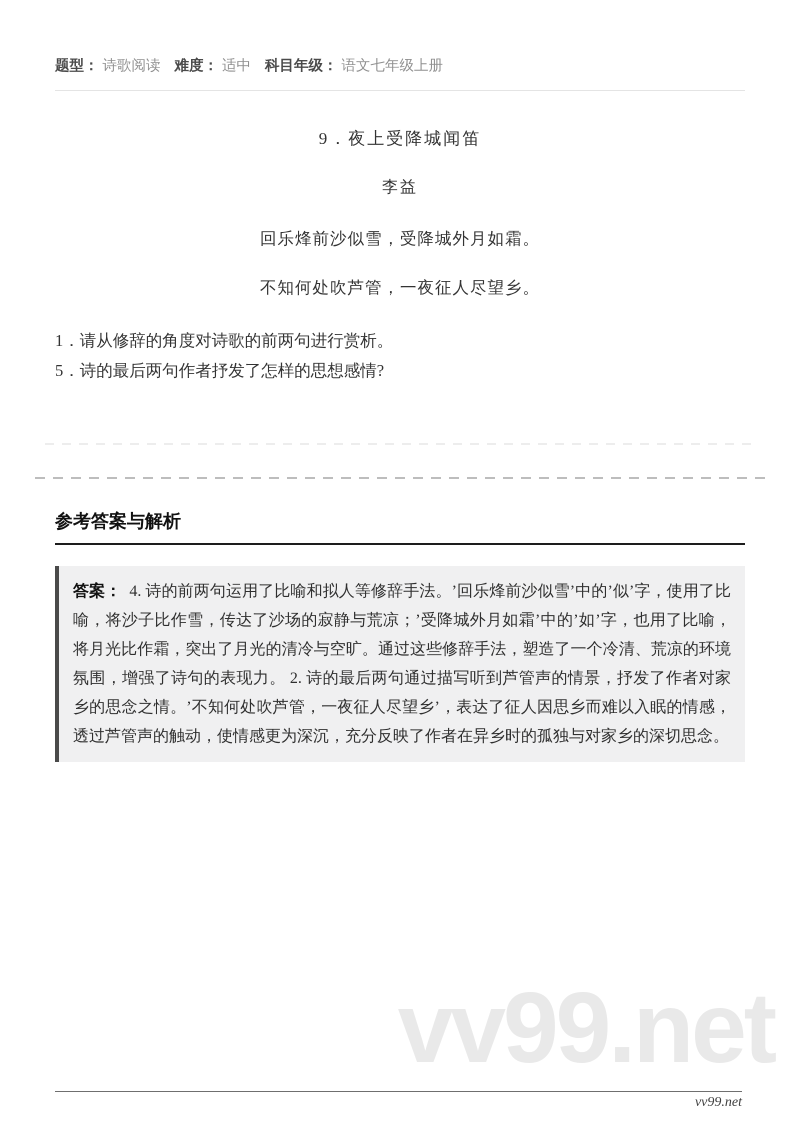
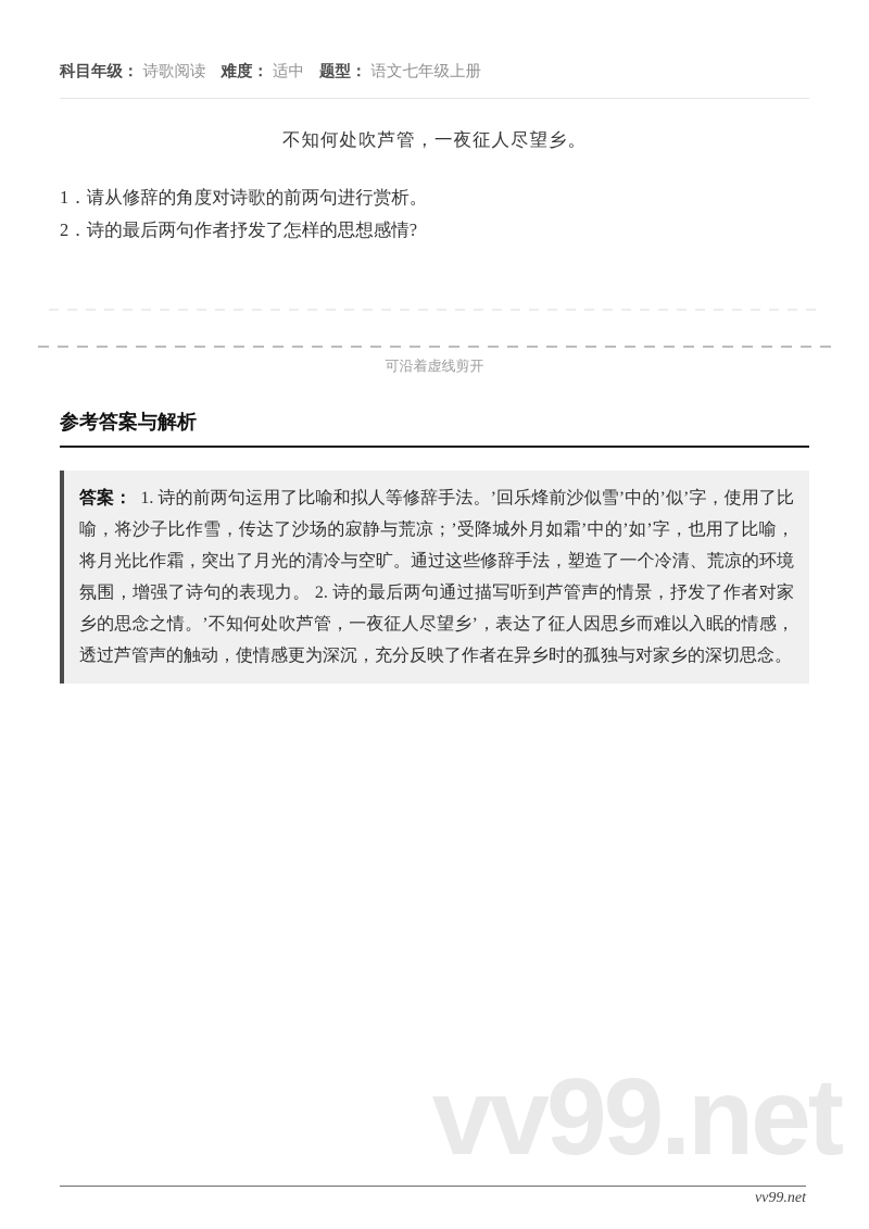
- 题型：
+ 科目年级：
  诗歌阅读
  难度：
  适中
- 科目年级：
+ 题型：
  语文七年级上册
- 9．夜上受降城闻笛
- 李益
- 回乐烽前沙似雪，受降城外月如霜。
  不知何处吹芦管，一夜征人尽望乡。
  1．请从修辞的角度对诗歌的前两句进行赏析。
- 5．诗的最后两句作者抒发了怎样的思想感情?
+ 2．诗的最后两句作者抒发了怎样的思想感情?
+ 可沿着虚线剪开
  参考答案与解析
- 答案： 4. 诗的前两句运用了比喻和拟人等修辞手法。’回乐烽前沙似雪’中的’似’字，使用了比喻，将沙子比作雪，传达了沙场的寂静与荒凉；’受降城外月如霜’中的’如’字，也用了比喻，将月光比作霜，突出了月光的清冷与空旷。通过这些修辞手法，塑造了一个冷清、荒凉的环境氛围，增强了诗句的表现力。 2. 诗的最后两句通过描写听到芦管声的情景，抒发了作者对家乡的思念之情。’不知何处吹芦管，一夜征人尽望乡’，表达了征人因思乡而难以入眠的情感，透过芦管声的触动，使情感更为深沉，充分反映了作者在异乡时的孤独与对家乡的深切思念。
+ 答案： 1. 诗的前两句运用了比喻和拟人等修辞手法。’回乐烽前沙似雪’中的’似’字，使用了比喻，将沙子比作雪，传达了沙场的寂静与荒凉；’受降城外月如霜’中的’如’字，也用了比喻，将月光比作霜，突出了月光的清冷与空旷。通过这些修辞手法，塑造了一个冷清、荒凉的环境氛围，增强了诗句的表现力。 2. 诗的最后两句通过描写听到芦管声的情景，抒发了作者对家乡的思念之情。’不知何处吹芦管，一夜征人尽望乡’，表达了征人因思乡而难以入眠的情感，透过芦管声的触动，使情感更为深沉，充分反映了作者在异乡时的孤独与对家乡的深切思念。
  vv99.net
